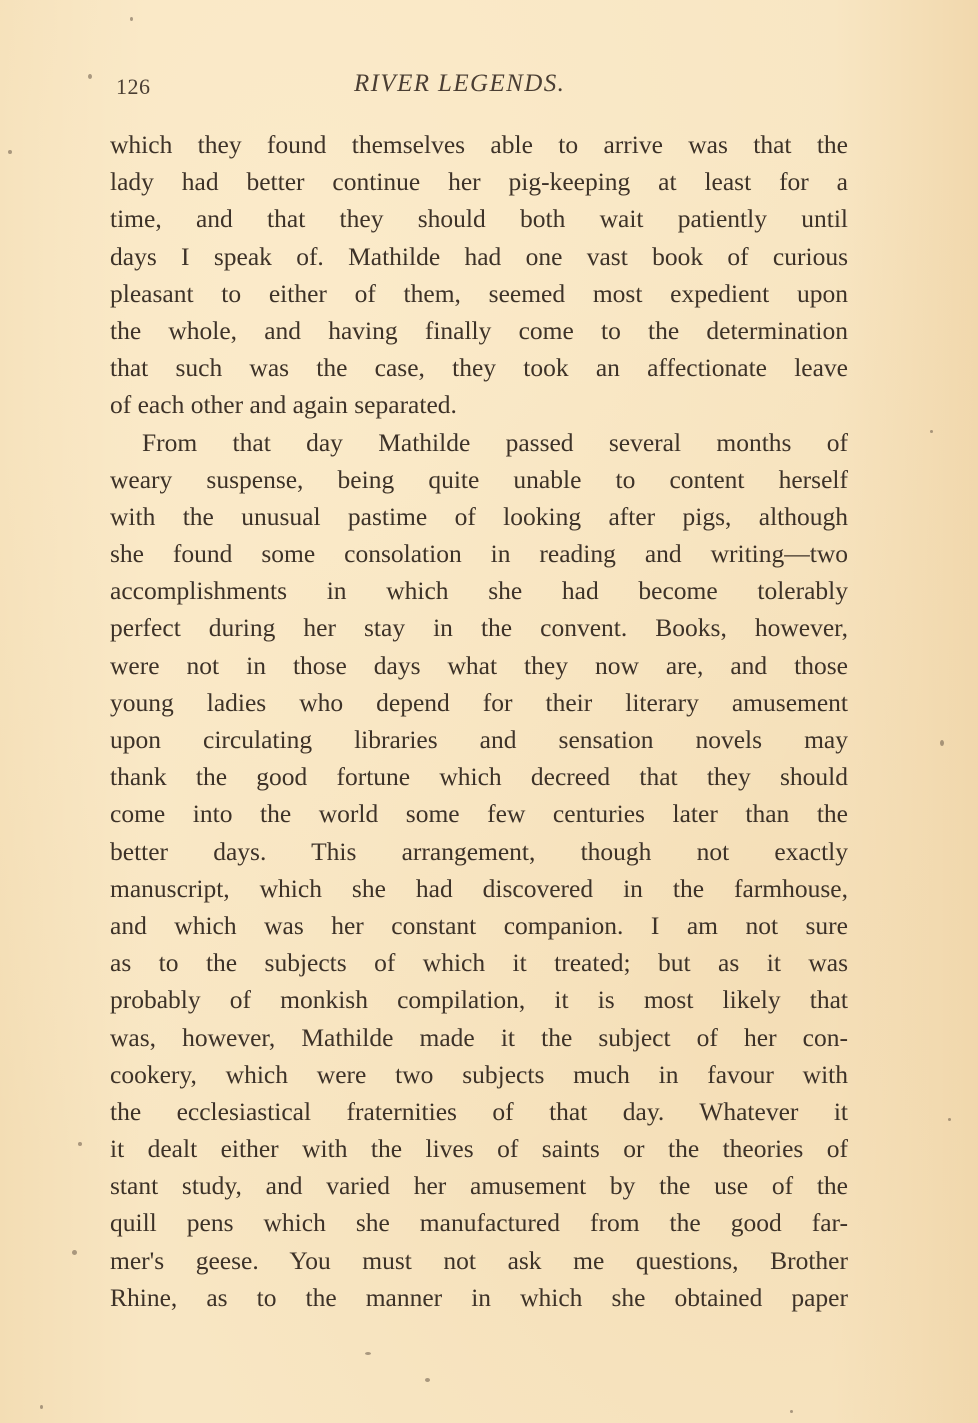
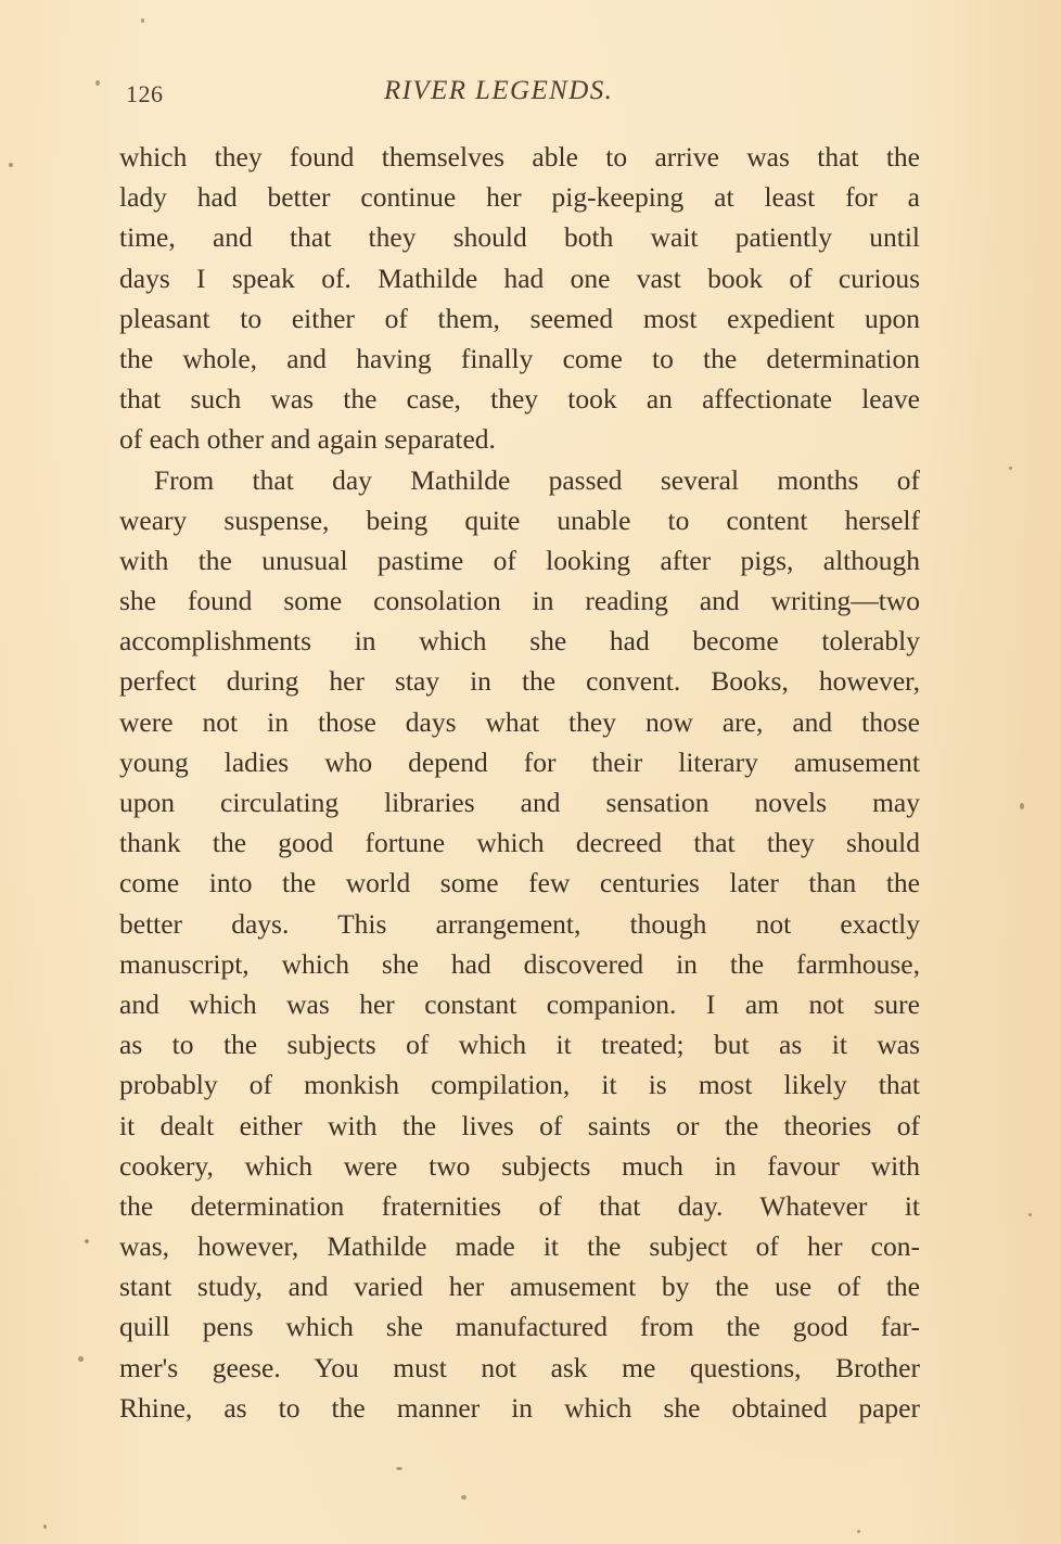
  126
  RIVER LEGENDS.
  which they found themselves able to arrive was that the
  lady had better continue her pig-keeping at least for a
  time, and that they should both wait patiently until
  days I speak of. Mathilde had one vast book of curious
  pleasant to either of them, seemed most expedient upon
  the whole, and having finally come to the determination
  that such was the case, they took an affectionate leave
  of each other and again separated.
  From that day Mathilde passed several months of
  weary suspense, being quite unable to content herself
  with the unusual pastime of looking after pigs, although
  she found some consolation in reading and writing—two
  accomplishments in which she had become tolerably
  perfect during her stay in the convent. Books, however,
  were not in those days what they now are, and those
  young ladies who depend for their literary amusement
  upon circulating libraries and sensation novels may
  thank the good fortune which decreed that they should
  come into the world some few centuries later than the
  better days. This arrangement, though not exactly
  manuscript, which she had discovered in the farmhouse,
  and which was her constant companion. I am not sure
  as to the subjects of which it treated; but as it was
  probably of monkish compilation, it is most likely that
- was, however, Mathilde made it the subject of her con-
+ it dealt either with the lives of saints or the theories of
  cookery, which were two subjects much in favour with
- the ecclesiastical fraternities of that day. Whatever it
+ the determination fraternities of that day. Whatever it
- it dealt either with the lives of saints or the theories of
+ was, however, Mathilde made it the subject of her con-
  stant study, and varied her amusement by the use of the
  quill pens which she manufactured from the good far-
  mer's geese. You must not ask me questions, Brother
  Rhine, as to the manner in which she obtained paper
